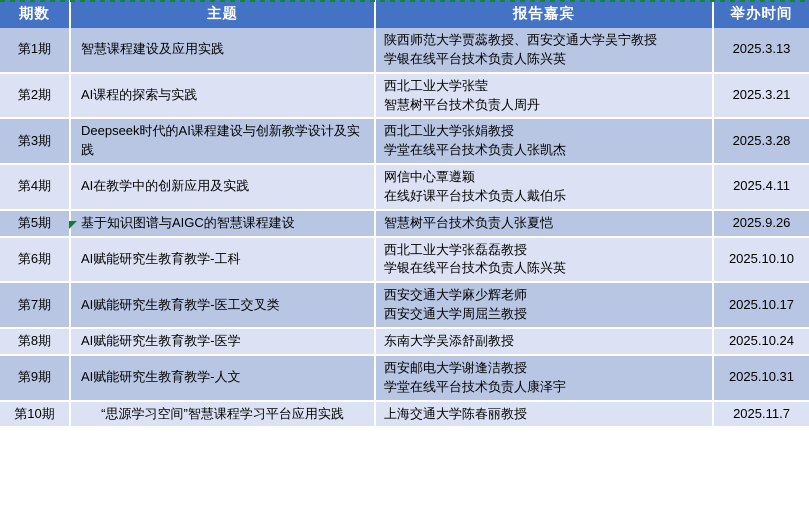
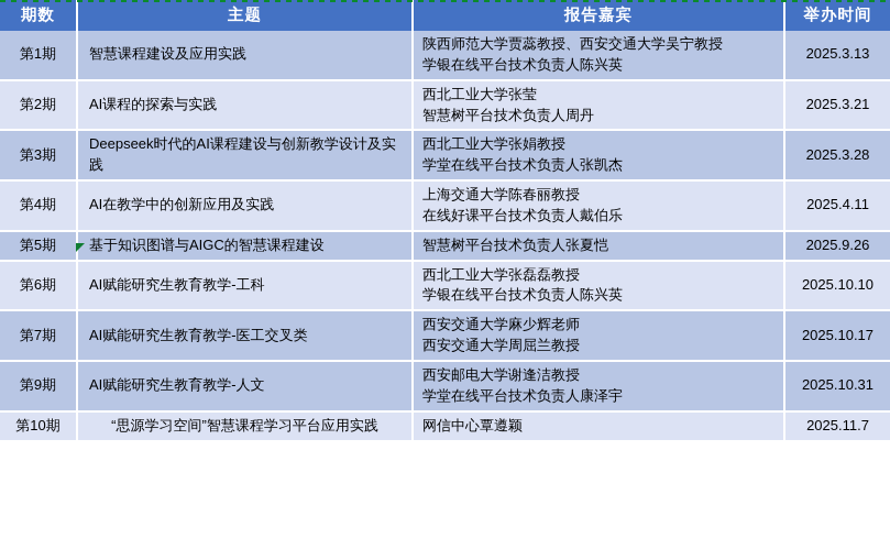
  期数	主题	报告嘉宾	举办时间
  第1期	智慧课程建设及应用实践	陕西师范大学贾蕊教授、西安交通大学吴宁教授学银在线平台技术负责人陈兴英	2025.3.13
  第2期	AI课程的探索与实践	西北工业大学张莹智慧树平台技术负责人周丹	2025.3.21
  第3期	Deepseek时代的AI课程建设与创新教学设计及实践	西北工业大学张娟教授学堂在线平台技术负责人张凯杰	2025.3.28
- 第4期	AI在教学中的创新应用及实践	网信中心覃遵颖在线好课平台技术负责人戴伯乐	2025.4.11
+ 第4期	AI在教学中的创新应用及实践	上海交通大学陈春丽教授在线好课平台技术负责人戴伯乐	2025.4.11
  第5期	基于知识图谱与AIGC的智慧课程建设	智慧树平台技术负责人张夏恺	2025.9.26
  第6期	AI赋能研究生教育教学-工科	西北工业大学张磊磊教授学银在线平台技术负责人陈兴英	2025.10.10
  第7期	AI赋能研究生教育教学-医工交叉类	西安交通大学麻少辉老师西安交通大学周屈兰教授	2025.10.17
- 第8期	AI赋能研究生教育教学-医学	东南大学吴添舒副教授	2025.10.24
  第9期	AI赋能研究生教育教学-人文	西安邮电大学谢逢洁教授学堂在线平台技术负责人康泽宇	2025.10.31
- 第10期	“思源学习空间”智慧课程学习平台应用实践	上海交通大学陈春丽教授	2025.11.7
+ 第10期	“思源学习空间”智慧课程学习平台应用实践	网信中心覃遵颖	2025.11.7
